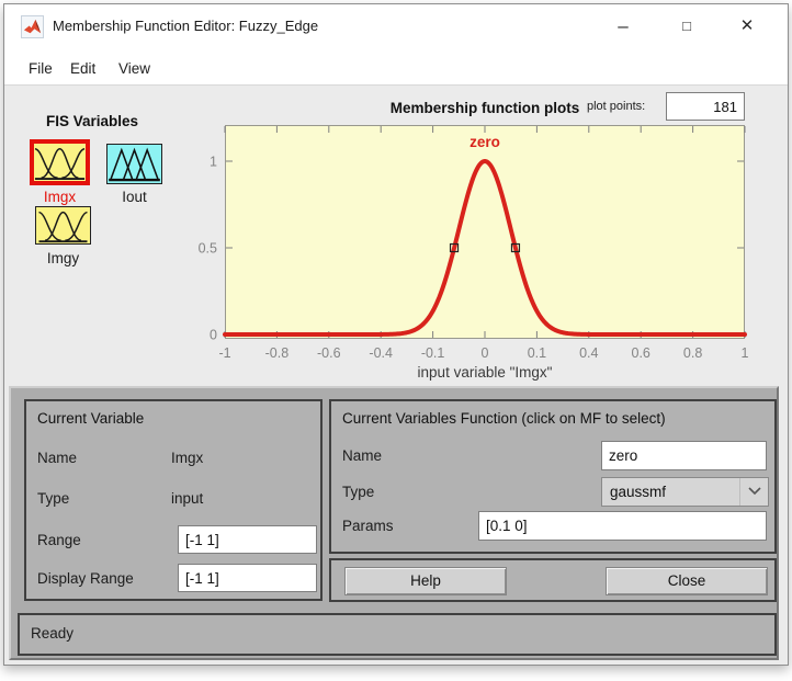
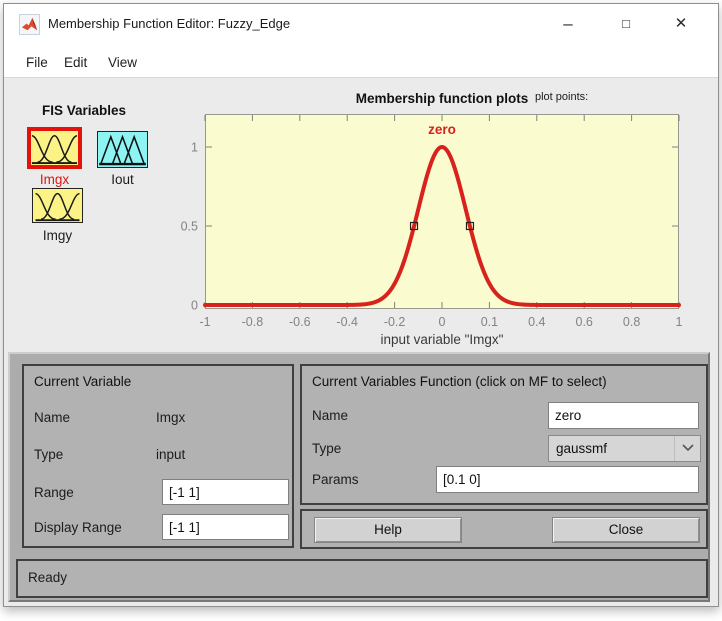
  Membership Function Editor: Fuzzy_Edge
  –
  □
  ✕
  File
  Edit
  View
  FIS Variables
  Imgx
  Iout
  Imgy
  Membership function plots
  plot points:
- 181
  -1
  -0.8
  -0.6
  -0.4
- -0.1
+ -0.2
  0
  0.1
  0.4
  0.6
  0.8
  1
  0
  0.5
  1
  input variable "Imgx"
  zero
  Current Variable
  Name
  Imgx
  Type
  input
  Range
  [-1 1]
  Display Range
  [-1 1]
  Current Variables Function (click on MF to select)
  Name
  zero
  Type
  gaussmf
  Params
  [0.1 0]
  Help
  Close
  Ready
